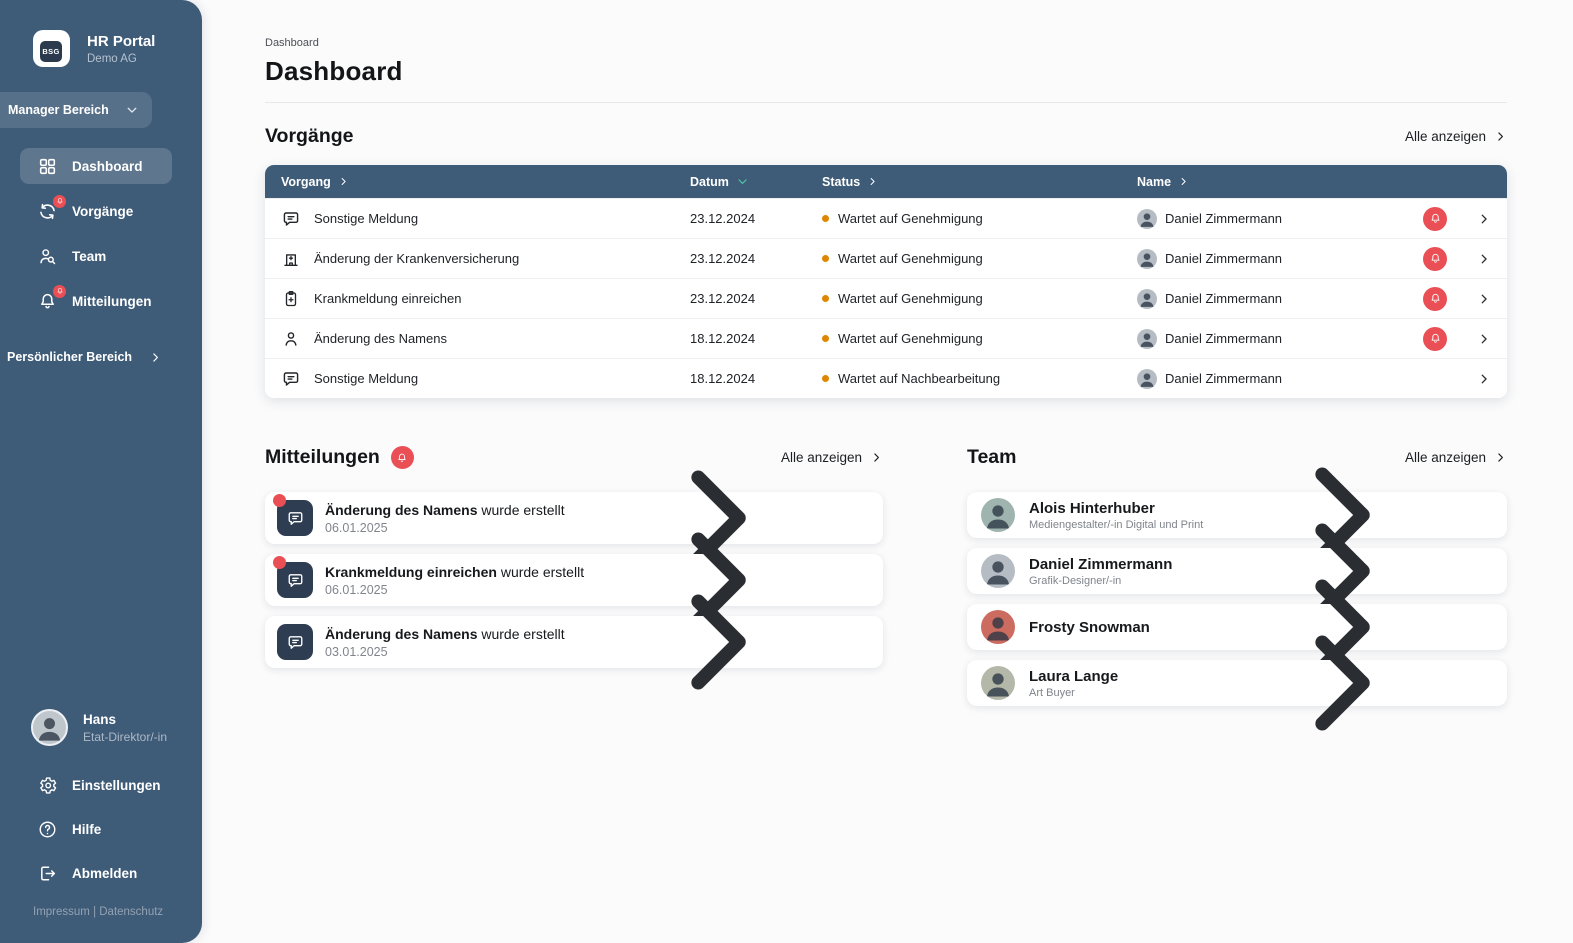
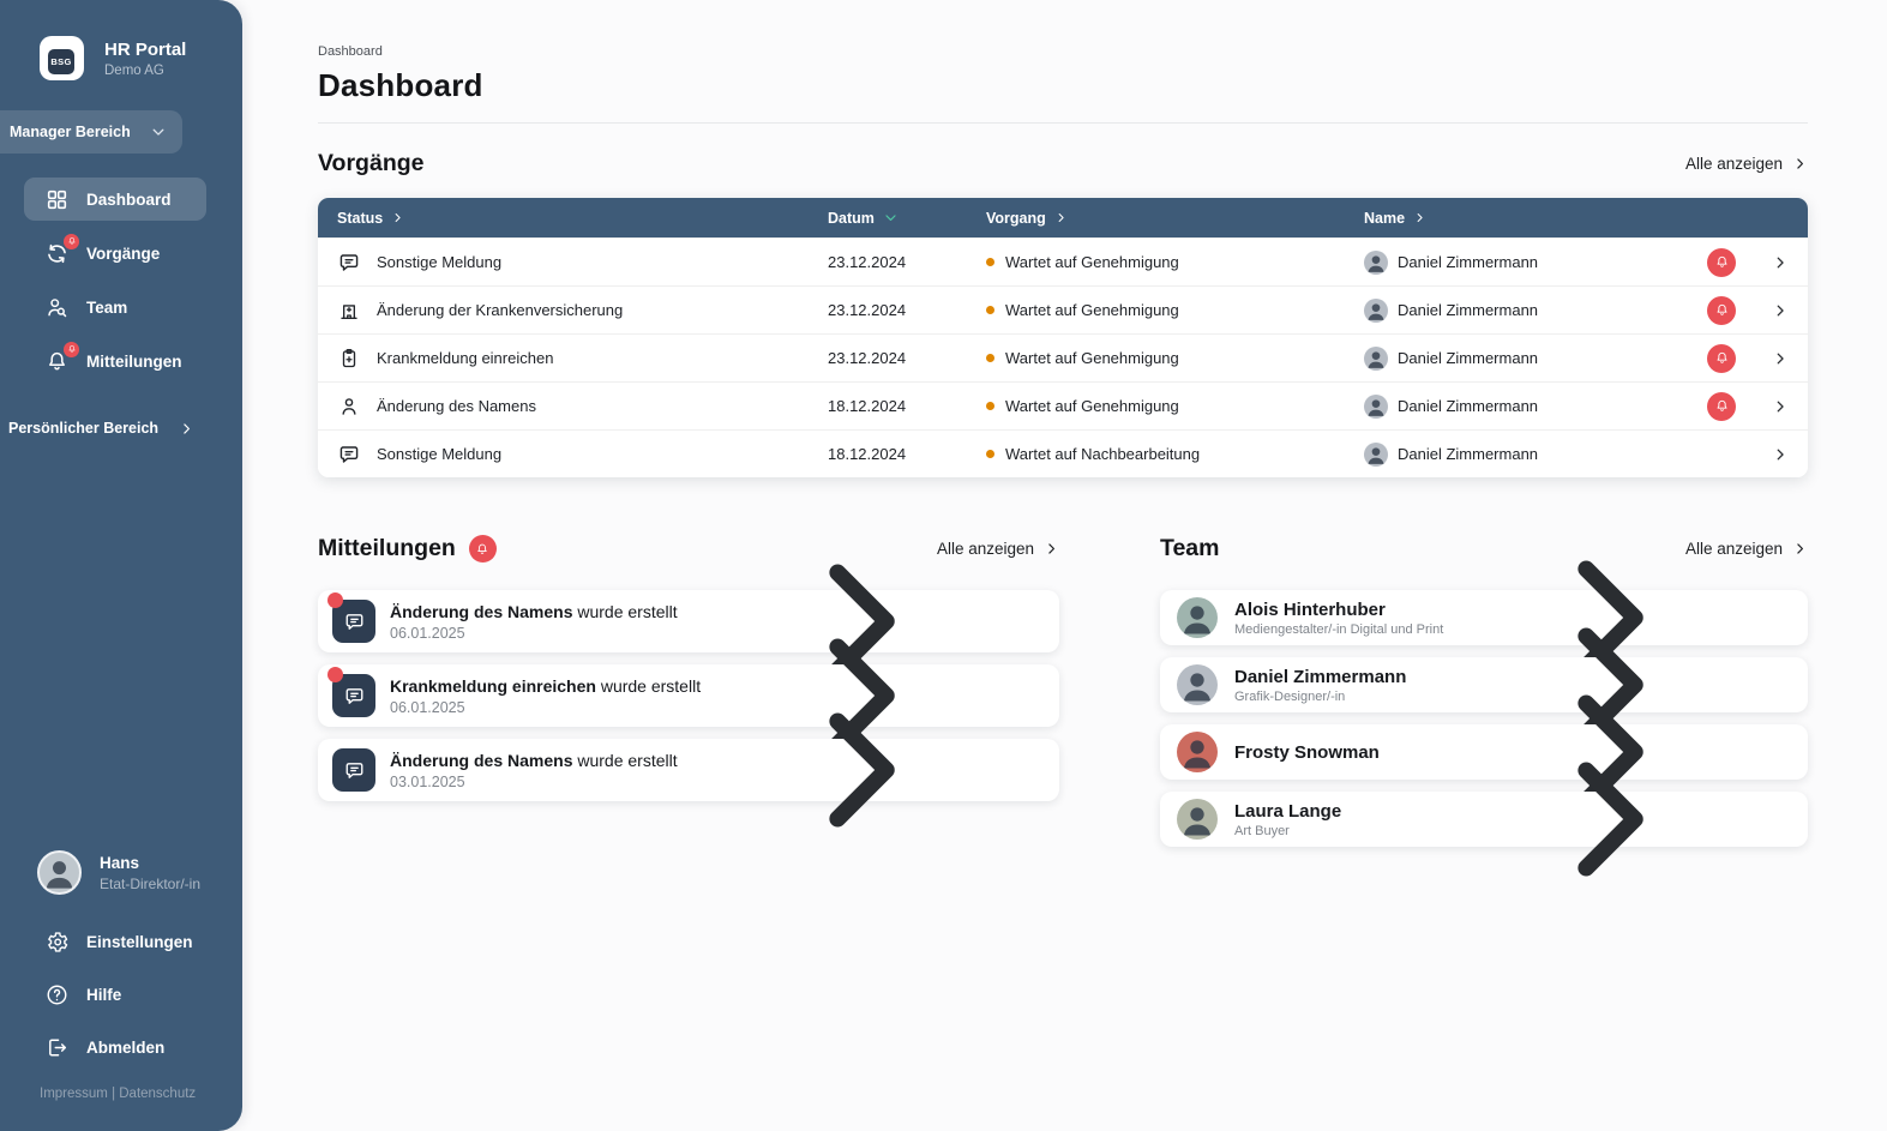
  BSG
  HR Portal
  Demo AG
  Manager Bereich
  Dashboard
  Vorgänge
  Team
  Mitteilungen
  Persönlicher Bereich
  Hans
  Etat-Direktor/-in
  Einstellungen
  Hilfe
  Abmelden
  Impressum | Datenschutz
  Dashboard
  Dashboard
  Vorgänge
  Alle anzeigen
- Vorgang
+ Status
  Datum
- Status
+ Vorgang
  Name
  Sonstige Meldung
  23.12.2024
  Wartet auf Genehmigung
  Daniel Zimmermann
  Änderung der Krankenversicherung
  23.12.2024
  Wartet auf Genehmigung
  Daniel Zimmermann
  Krankmeldung einreichen
  23.12.2024
  Wartet auf Genehmigung
  Daniel Zimmermann
  Änderung des Namens
  18.12.2024
  Wartet auf Genehmigung
  Daniel Zimmermann
  Sonstige Meldung
  18.12.2024
  Wartet auf Nachbearbeitung
  Daniel Zimmermann
  Mitteilungen
  Alle anzeigen
  Änderung des Namens wurde erstellt
  06.01.2025
  Krankmeldung einreichen wurde erstellt
  06.01.2025
  Änderung des Namens wurde erstellt
  03.01.2025
  Team
  Alle anzeigen
  Alois Hinterhuber
  Mediengestalter/-in Digital und Print
  Daniel Zimmermann
  Grafik-Designer/-in
  Frosty Snowman
  Laura Lange
  Art Buyer
